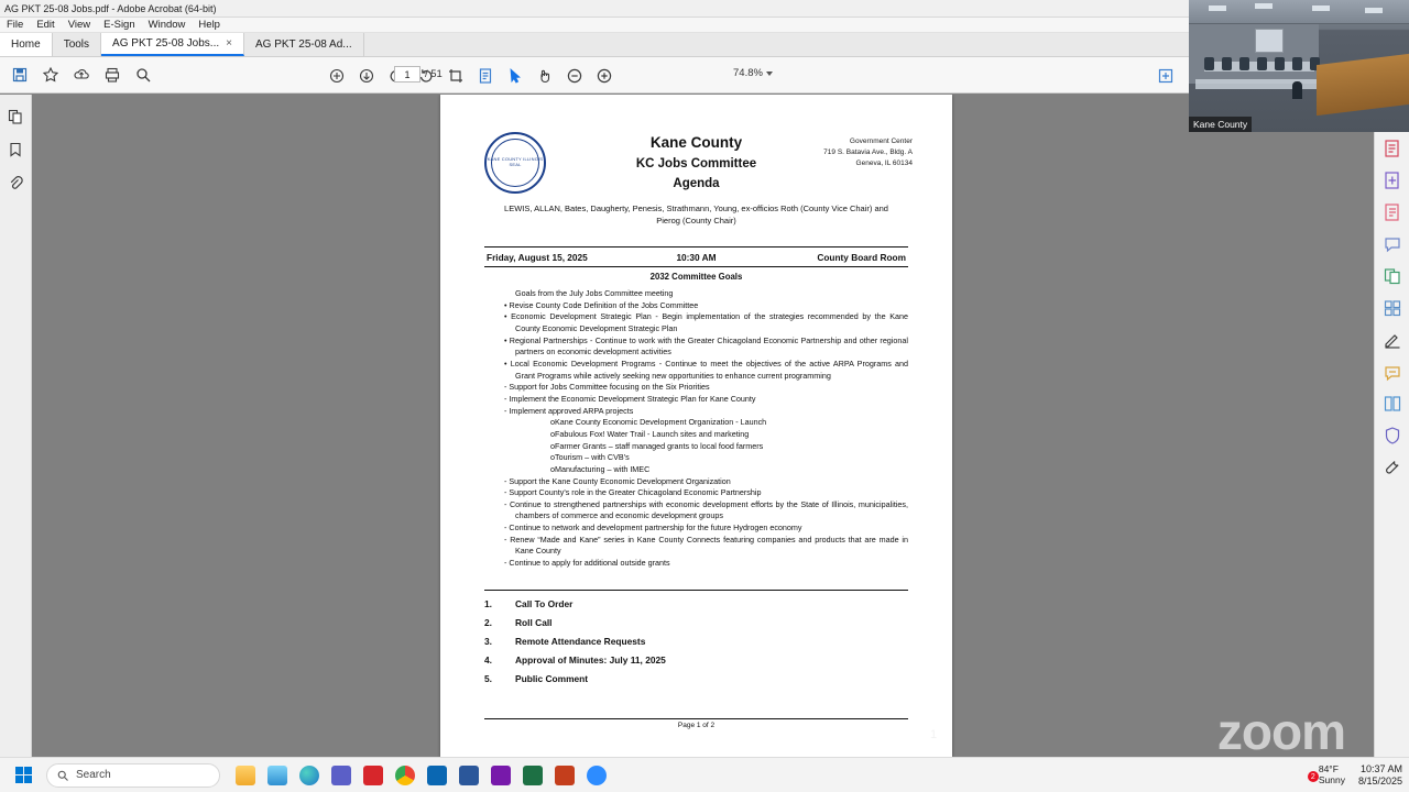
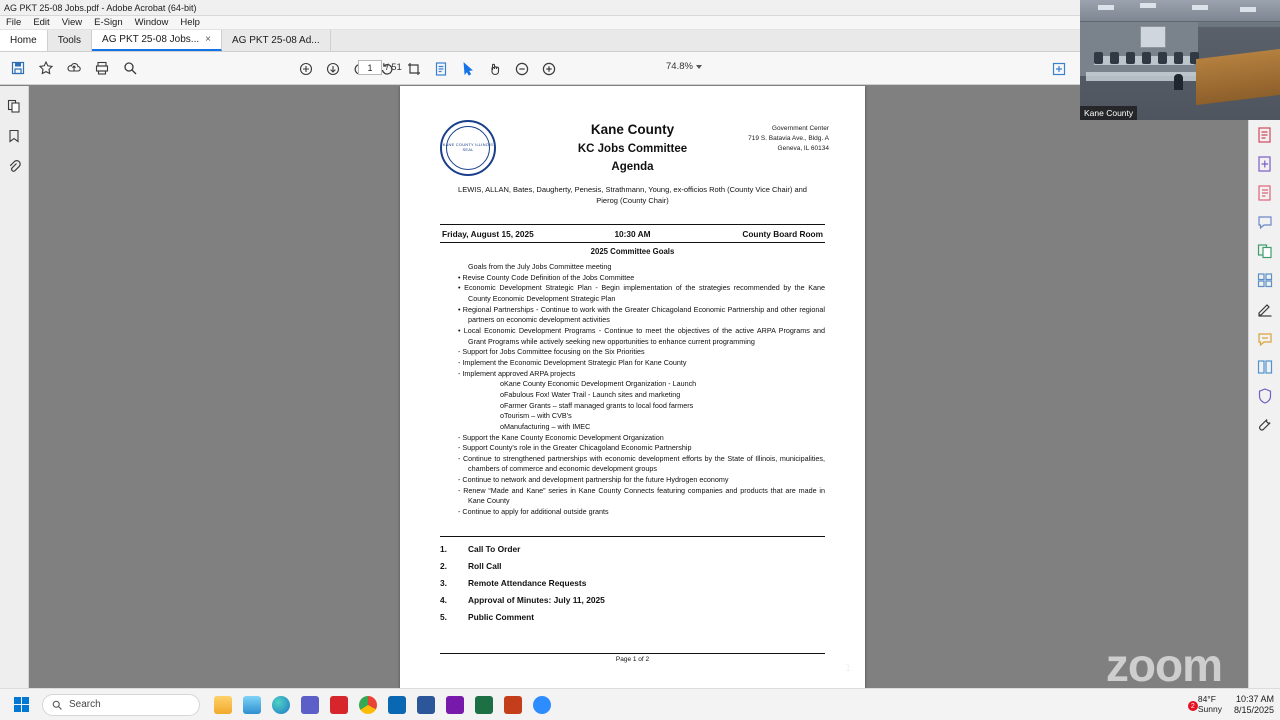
  AG PKT 25-08 Jobs.pdf - Adobe Acrobat (64-bit)
  File
  Edit
  View
  E-Sign
  Window
  Help
  Home
  Tools
  AG PKT 25-08 Jobs...
  ×
  AG PKT 25-08 Ad...
  1
  / 51
  74.8%
  Kane County
  KC Jobs Committee
  Agenda
  LEWIS, ALLAN, Bates, Daugherty, Penesis, Strathmann, Young, ex-officios Roth (County Vice Chair) and Pierog (County Chair)
  Friday, August 15, 2025
  10:30 AM
  County Board Room
- 2032 Committee Goals
+ 2025 Committee Goals
  Goals from the July Jobs Committee meeting
  • Revise County Code Definition of the Jobs Committee
  • Economic Development Strategic Plan - Begin implementation of the strategies recommended by the Kane County Economic Development Strategic Plan
  • Regional Partnerships - Continue to work with the Greater Chicagoland Economic Partnership and other regional partners on economic development activities
  • Local Economic Development Programs - Continue to meet the objectives of the active ARPA Programs and Grant Programs while actively seeking new opportunities to enhance current programming
  - Support for Jobs Committee focusing on the Six Priorities
  - Implement the Economic Development Strategic Plan for Kane County
  - Implement approved ARPA projects
  oKane County Economic Development Organization - Launch
  oFabulous Fox! Water Trail - Launch sites and marketing
  oFarmer Grants – staff managed grants to local food farmers
  oTourism – with CVB's
  oManufacturing – with IMEC
  - Support the Kane County Economic Development Organization
  - Support County's role in the Greater Chicagoland Economic Partnership
  - Continue to strengthened partnerships with economic development efforts by the State of Illinois, municipalities, chambers of commerce and economic development groups
  - Continue to network and development partnership for the future Hydrogen economy
  - Renew “Made and Kane” series in Kane County Connects featuring companies and products that are made in Kane County
  - Continue to apply for additional outside grants
  1.
  Call To Order
  2.
  Roll Call
  3.
  Remote Attendance Requests
  4.
  Approval of Minutes: July 11, 2025
  5.
  Public Comment
  Kane County
  zoom
  Search
  84°F
  Sunny
  10:37 AM
  8/15/2025
